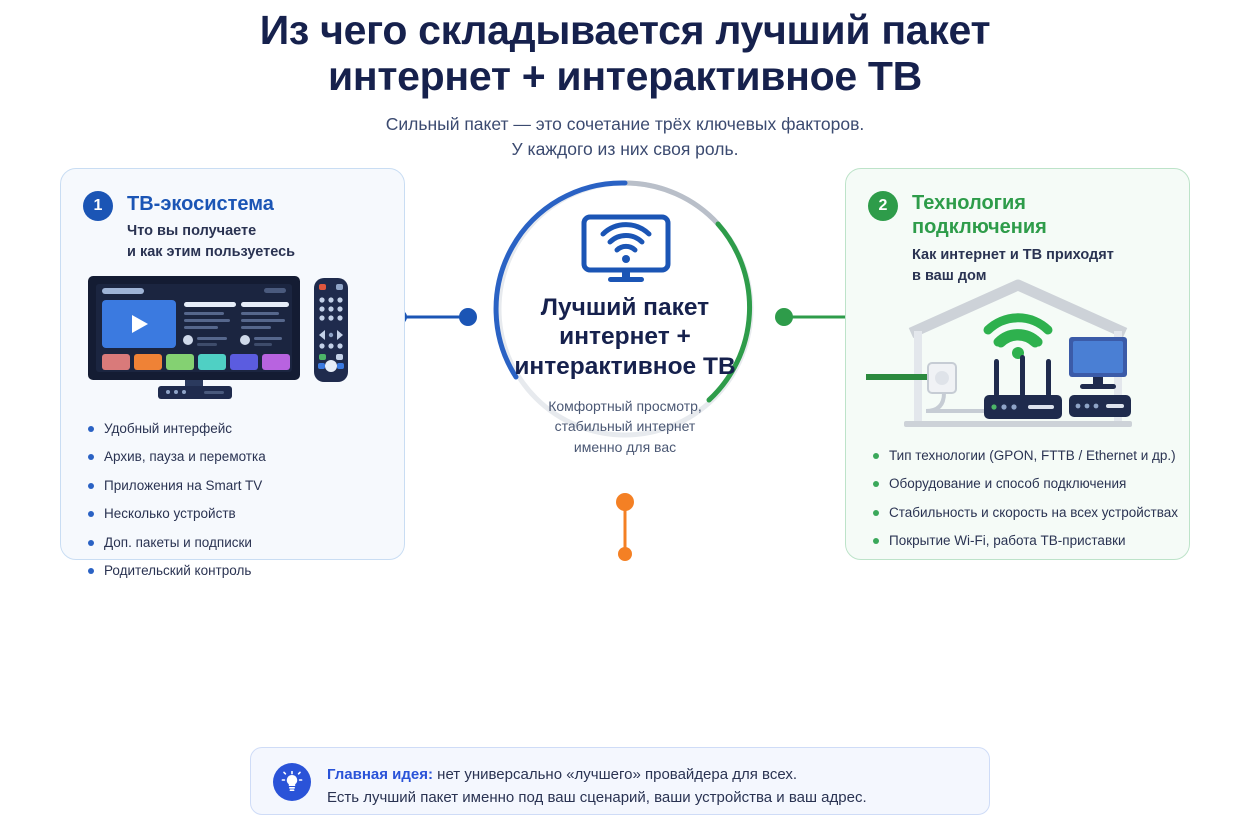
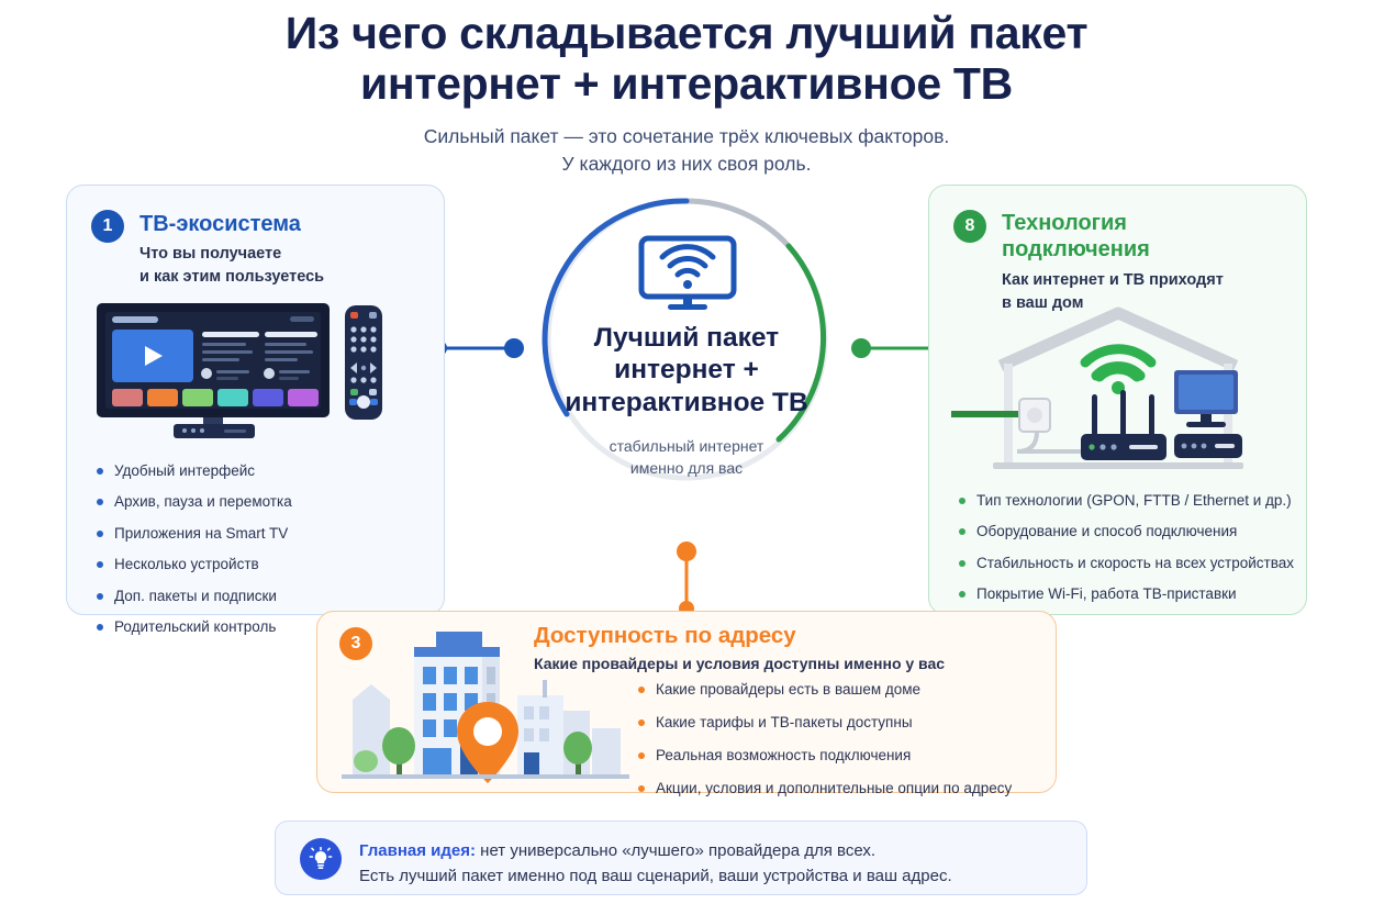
  Из чего складывается лучший пакет
  интернет + интерактивное ТВ
  Сильный пакет — это сочетание трёх ключевых факторов.
  У каждого из них своя роль.
  Лучший пакет
  интернет +
  интерактивное ТВ
- Комфортный просмотр,
  стабильный интернет
  именно для вас
  1
  ТВ-экосистема
  Что вы получаете
  и как этим пользуетесь
  Удобный интерфейс
  Архив, пауза и перемотка
  Приложения на Smart TV
  Несколько устройств
  Доп. пакеты и подписки
  Родительский контроль
- 2
+ 8
  Технология
  подключения
  Как интернет и ТВ приходят
  в ваш дом
  Тип технологии (GPON, FTTB / Ethernet и др.)
  Оборудование и способ подключения
  Стабильность и скорость на всех устройствах
  Покрытие Wi-Fi, работа ТВ-приставки
+ 3
+ Доступность по адресу
+ Какие провайдеры и условия доступны именно у вас
+ Какие провайдеры есть в вашем доме
+ Какие тарифы и ТВ-пакеты доступны
+ Реальная возможность подключения
+ Акции, условия и дополнительные опции по адресу
  Главная идея: нет универсально «лучшего» провайдера для всех.
  Есть лучший пакет именно под ваш сценарий, ваши устройства и ваш адрес.
